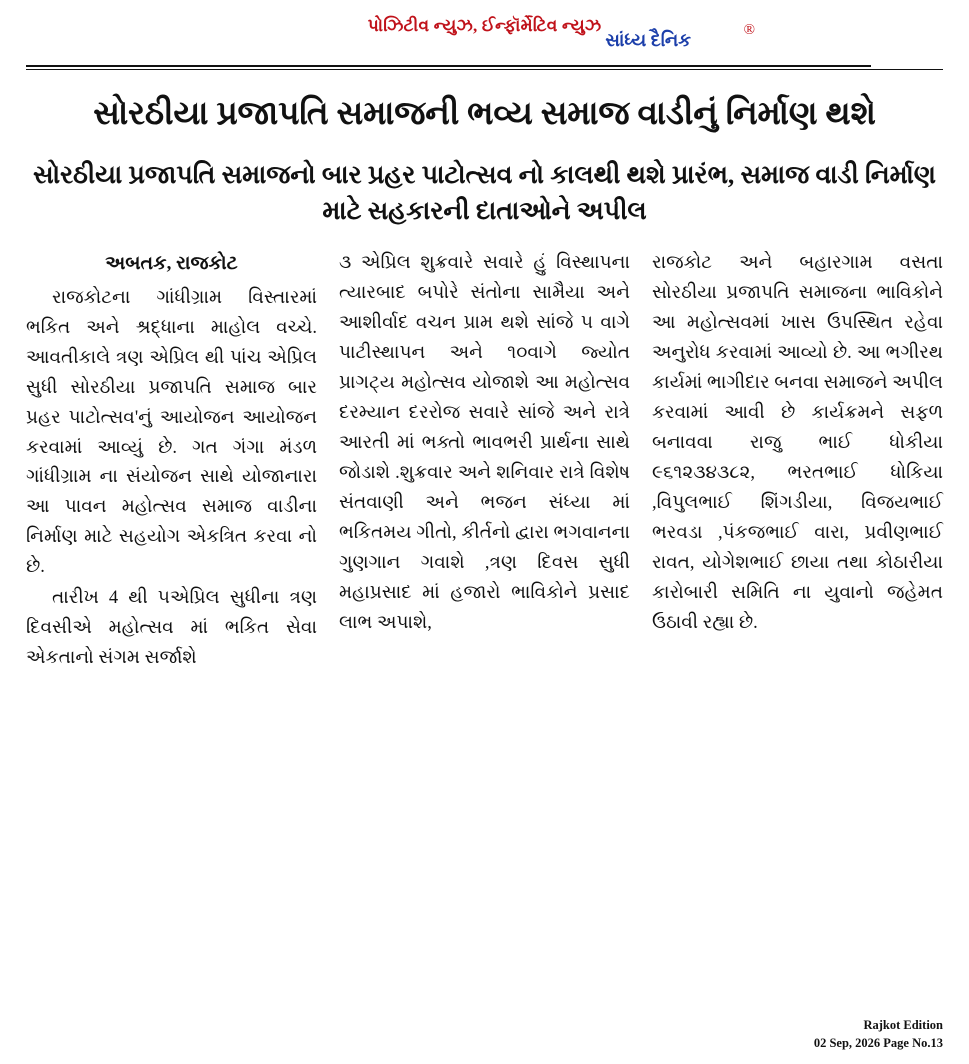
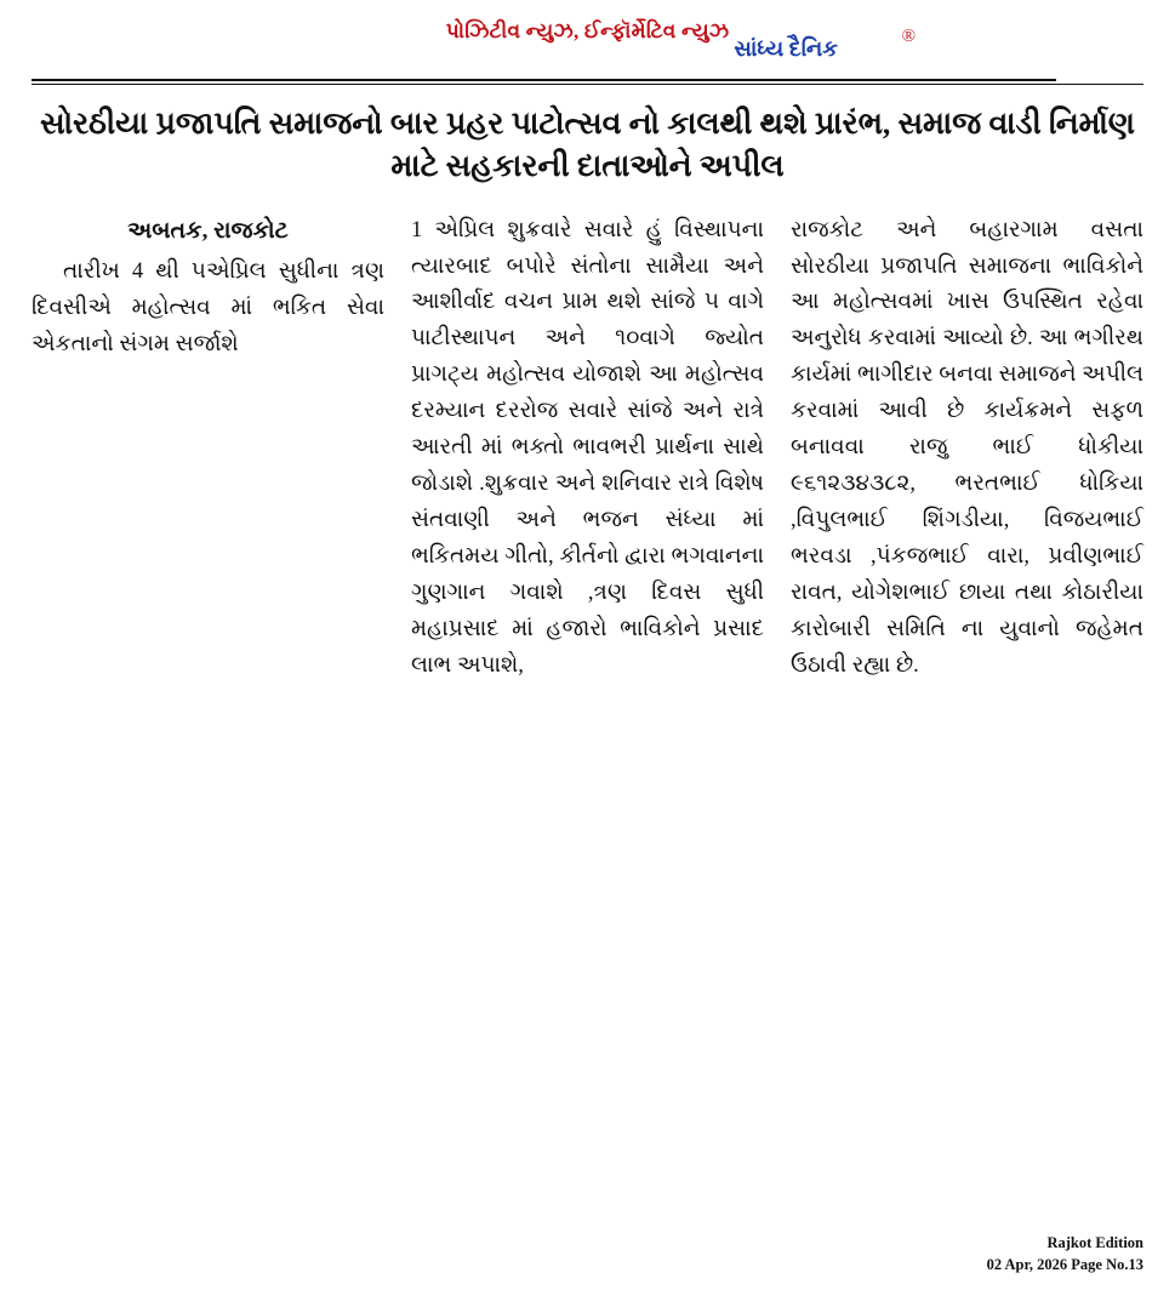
  પોઝિટીવ ન્યુઝ, ઈન્ફૉર્મેટિવ ન્યુઝ
  ®
  સાંધ્ય દૈનિક
- સોરઠીયા પ્રજાપતિ સમાજની ભવ્ય સમાજ વાડીનું નિર્માણ થશે
  સોરઠીયા પ્રજાપતિ સમાજનો બાર પ્રહર પાટોત્સવ નો કાલથી થશે પ્રારંભ, સમાજ વાડી નિર્માણ માટે સહકારની દાતાઓને અપીલ
  અબતક, રાજકોટ
- રાજકોટના ગાંધીગ્રામ વિસ્તારમાં ભકિત અને શ્રદ્ધાના માહોલ વચ્ચે. આવતીકાલે ત્રણ એપ્રિલ થી પાંચ એપ્રિલ સુધી સોરઠીયા પ્રજાપતિ સમાજ બાર પ્રહર પાટોત્સવ'નું આયોજન આયોજન કરવામાં આવ્યું છે. ગત ગંગા મંડળ ગાંધીગ્રામ ના સંયોજન સાથે યોજાનારા આ પાવન મહોત્સવ સમાજ વાડીના નિર્માણ માટે સહયોગ એકત્રિત કરવા નો છે.
  તારીખ 4 થી ૫એપ્રિલ સુધીના ત્રણ દિવસીએ મહોત્સવ માં ભકિત સેવા એકતાનો સંગમ સર્જાશે
- ૩ એપ્રિલ શુક્રવારે સવારે હું વિસ્થાપના ત્યારબાદ બપોરે સંતોના સામૈયા અને આશીર્વાદ વચન પ્રામ થશે સાંજે ૫ વાગે પાટીસ્થાપન અને ૧૦વાગે જ્યોત પ્રાગટ્ય મહોત્સવ યોજાશે આ મહોત્સવ દરમ્યાન દરરોજ સવારે સાંજે અને રાત્રે આરતી માં ભક્તો ભાવભરી પ્રાર્થના સાથે જોડાશે .શુક્રવાર અને શનિવાર રાત્રે વિશેષ સંતવાણી અને ભજન સંધ્યા માં ભકિતમય ગીતો, કીર્તનો દ્વારા ભગવાનના ગુણગાન ગવાશે ,ત્રણ દિવસ સુધી મહાપ્રસાદ માં હજારો ભાવિકોને પ્રસાદ લાભ અપાશે,
+ 1 એપ્રિલ શુક્રવારે સવારે હું વિસ્થાપના ત્યારબાદ બપોરે સંતોના સામૈયા અને આશીર્વાદ વચન પ્રામ થશે સાંજે ૫ વાગે પાટીસ્થાપન અને ૧૦વાગે જ્યોત પ્રાગટ્ય મહોત્સવ યોજાશે આ મહોત્સવ દરમ્યાન દરરોજ સવારે સાંજે અને રાત્રે આરતી માં ભક્તો ભાવભરી પ્રાર્થના સાથે જોડાશે .શુક્રવાર અને શનિવાર રાત્રે વિશેષ સંતવાણી અને ભજન સંધ્યા માં ભકિતમય ગીતો, કીર્તનો દ્વારા ભગવાનના ગુણગાન ગવાશે ,ત્રણ દિવસ સુધી મહાપ્રસાદ માં હજારો ભાવિકોને પ્રસાદ લાભ અપાશે,
  રાજકોટ અને બહારગામ વસતા સોરઠીયા પ્રજાપતિ સમાજના ભાવિકોને આ મહોત્સવમાં ખાસ ઉપસ્થિત રહેવા અનુરોધ કરવામાં આવ્યો છે. આ ભગીરથ કાર્યમાં ભાગીદાર બનવા સમાજને અપીલ કરવામાં આવી છે કાર્યક્રમને સફળ બનાવવા રાજુ ભાઈ ધોકીયા ૯૬૧૨૩૪૩૮૨, ભરતભાઈ ધોકિયા ,વિપુલભાઈ શિંગડીયા, વિજયભાઈ ભરવડા ,પંકજભાઈ વારા, પ્રવીણભાઈ રાવત, યોગેશભાઈ છાયા તથા કોઠારીયા કારોબારી સમિતિ ના યુવાનો જહેમત ઉઠાવી રહ્યા છે.
  Rajkot Edition
- 02 Sep, 2026 Page No.13
+ 02 Apr, 2026 Page No.13
